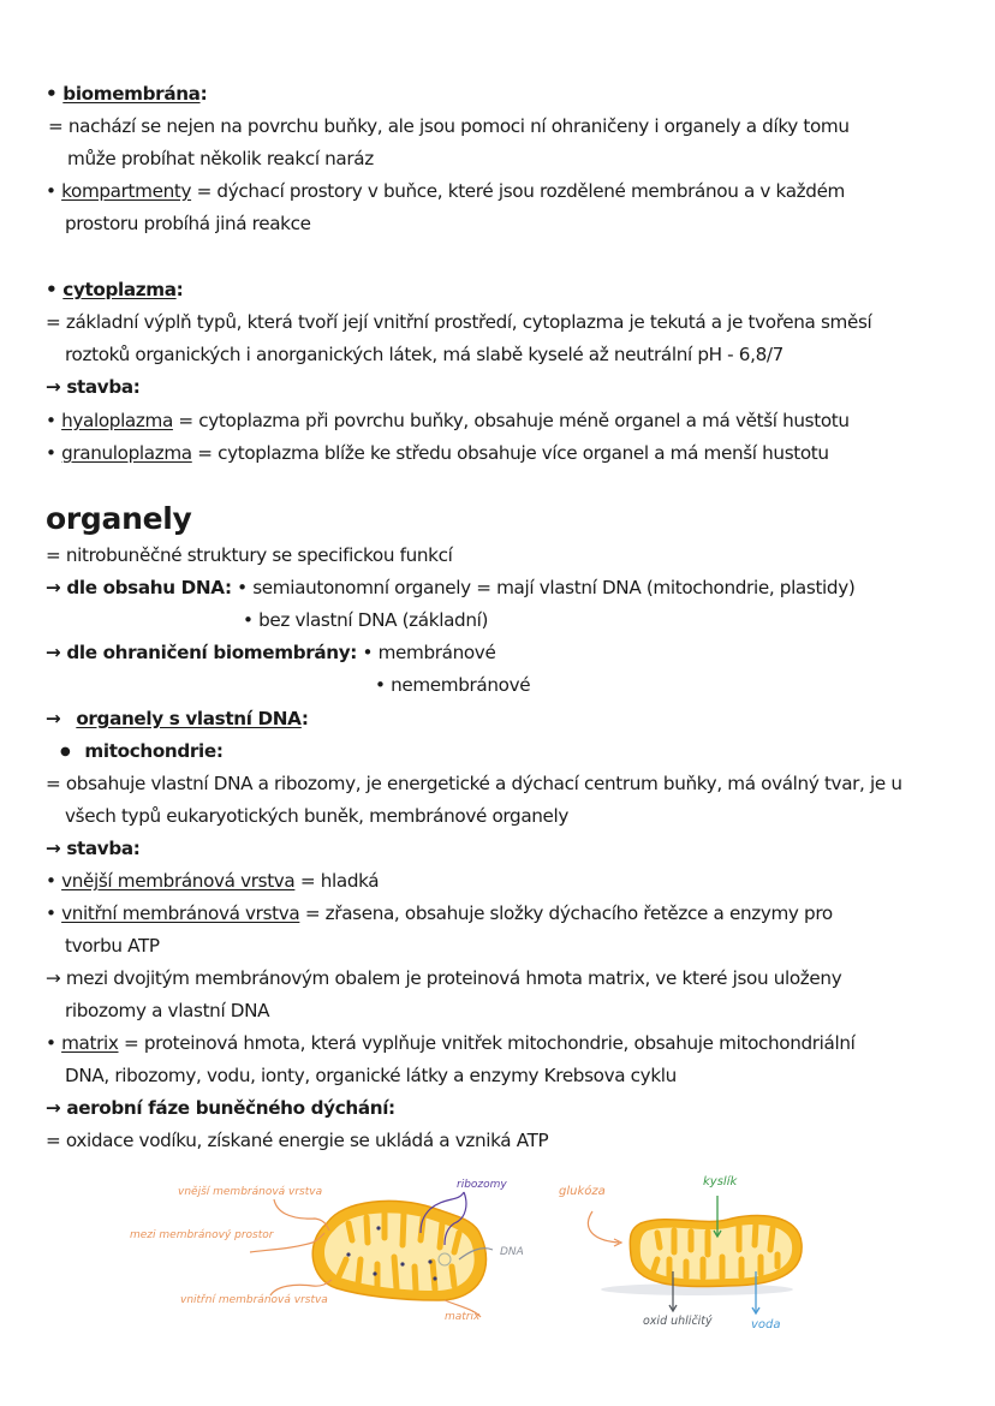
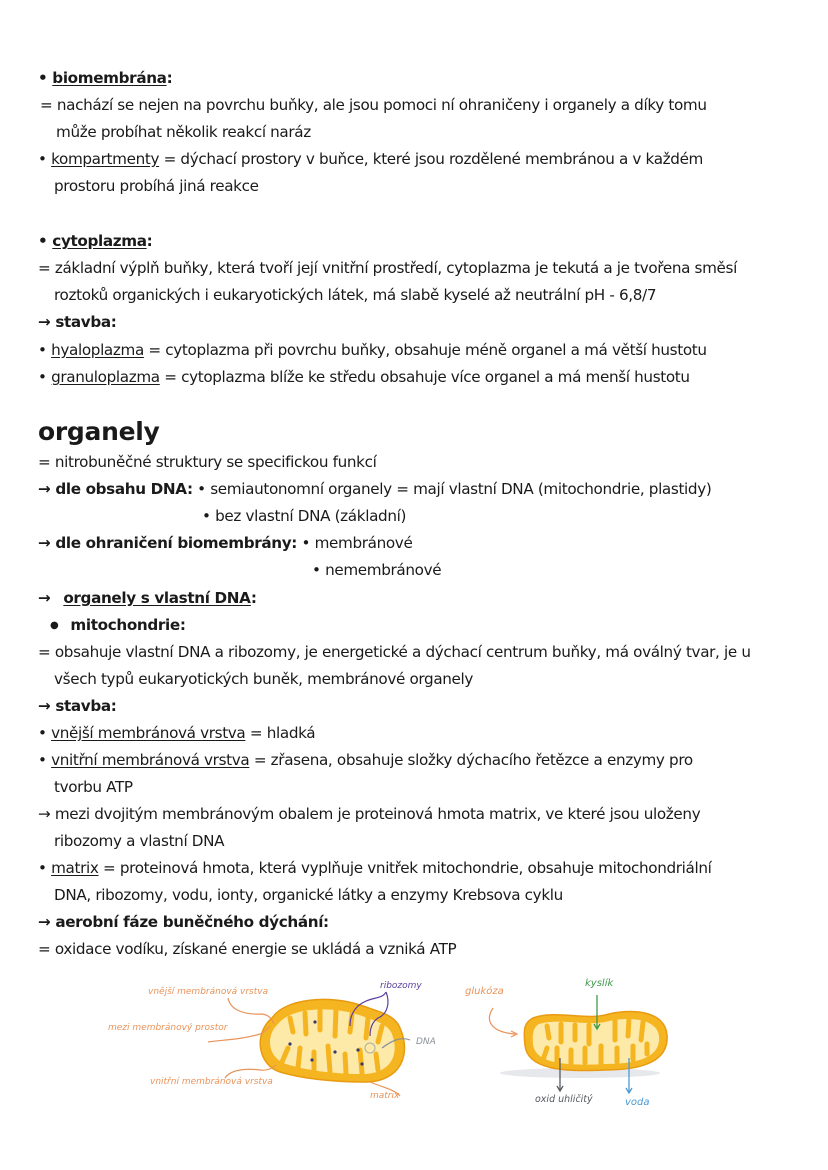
  • biomembrána:
  = nachází se nejen na povrchu buňky, ale jsou pomoci ní ohraničeny i organely a díky tomu
  může probíhat několik reakcí naráz
  • kompartmenty = dýchací prostory v buňce, které jsou rozdělené membránou a v každém
  prostoru probíhá jiná reakce
  • cytoplazma:
- = základní výplň typů, která tvoří její vnitřní prostředí, cytoplazma je tekutá a je tvořena směsí
+ = základní výplň buňky, která tvoří její vnitřní prostředí, cytoplazma je tekutá a je tvořena směsí
- roztoků organických i anorganických látek, má slabě kyselé až neutrální pH - 6,8/7
+ roztoků organických i eukaryotických látek, má slabě kyselé až neutrální pH - 6,8/7
  → stavba:
  • hyaloplazma = cytoplazma při povrchu buňky, obsahuje méně organel a má větší hustotu
  • granuloplazma = cytoplazma blíže ke středu obsahuje více organel a má menší hustotu
  organely
  = nitrobuněčné struktury se specifickou funkcí
  → dle obsahu DNA: • semiautonomní organely = mají vlastní DNA (mitochondrie, plastidy)
  • bez vlastní DNA (základní)
  → dle ohraničení biomembrány: • membránové
  • nemembránové
  → organely s vlastní DNA:
  ● mitochondrie:
  = obsahuje vlastní DNA a ribozomy, je energetické a dýchací centrum buňky, má oválný tvar, je u
  všech typů eukaryotických buněk, membránové organely
  → stavba:
  • vnější membránová vrstva = hladká
  • vnitřní membránová vrstva = zřasena, obsahuje složky dýchacího řetězce a enzymy pro
  tvorbu ATP
  → mezi dvojitým membránovým obalem je proteinová hmota matrix, ve které jsou uloženy
  ribozomy a vlastní DNA
  • matrix = proteinová hmota, která vyplňuje vnitřek mitochondrie, obsahuje mitochondriální
  DNA, ribozomy, vodu, ionty, organické látky a enzymy Krebsova cyklu
  → aerobní fáze buněčného dýchání:
  = oxidace vodíku, získané energie se ukládá a vzniká ATP
  vnější membránová vrstva
  mezi membránový prostor
  vnitřní membránová vrstva
  ribozomy
  DNA
  matrix
  glukóza
  kyslík
  oxid uhličitý
  voda
